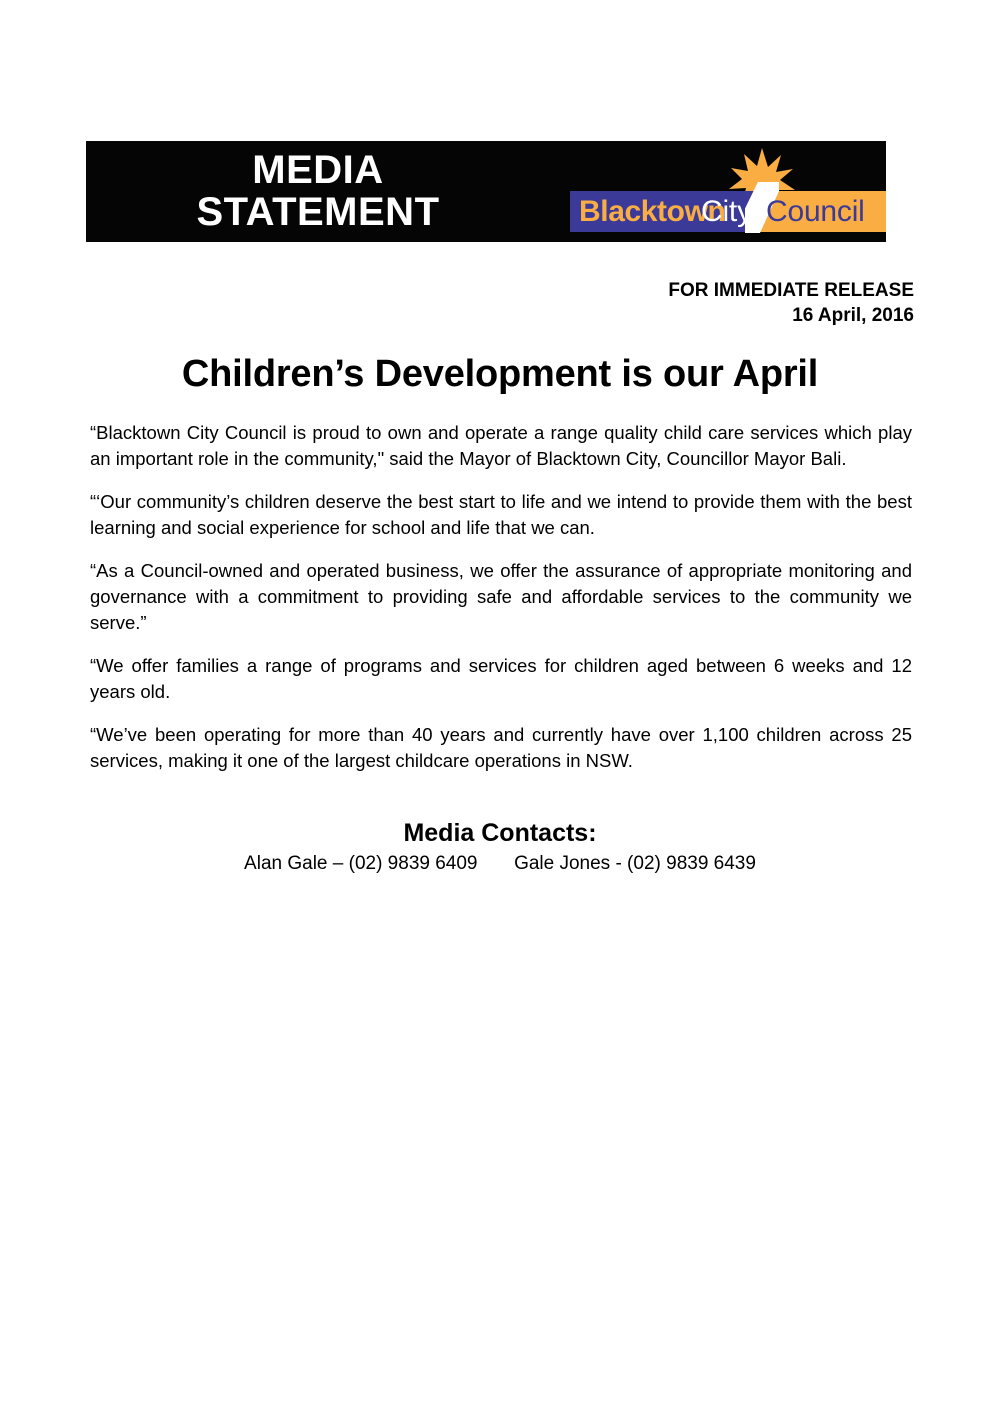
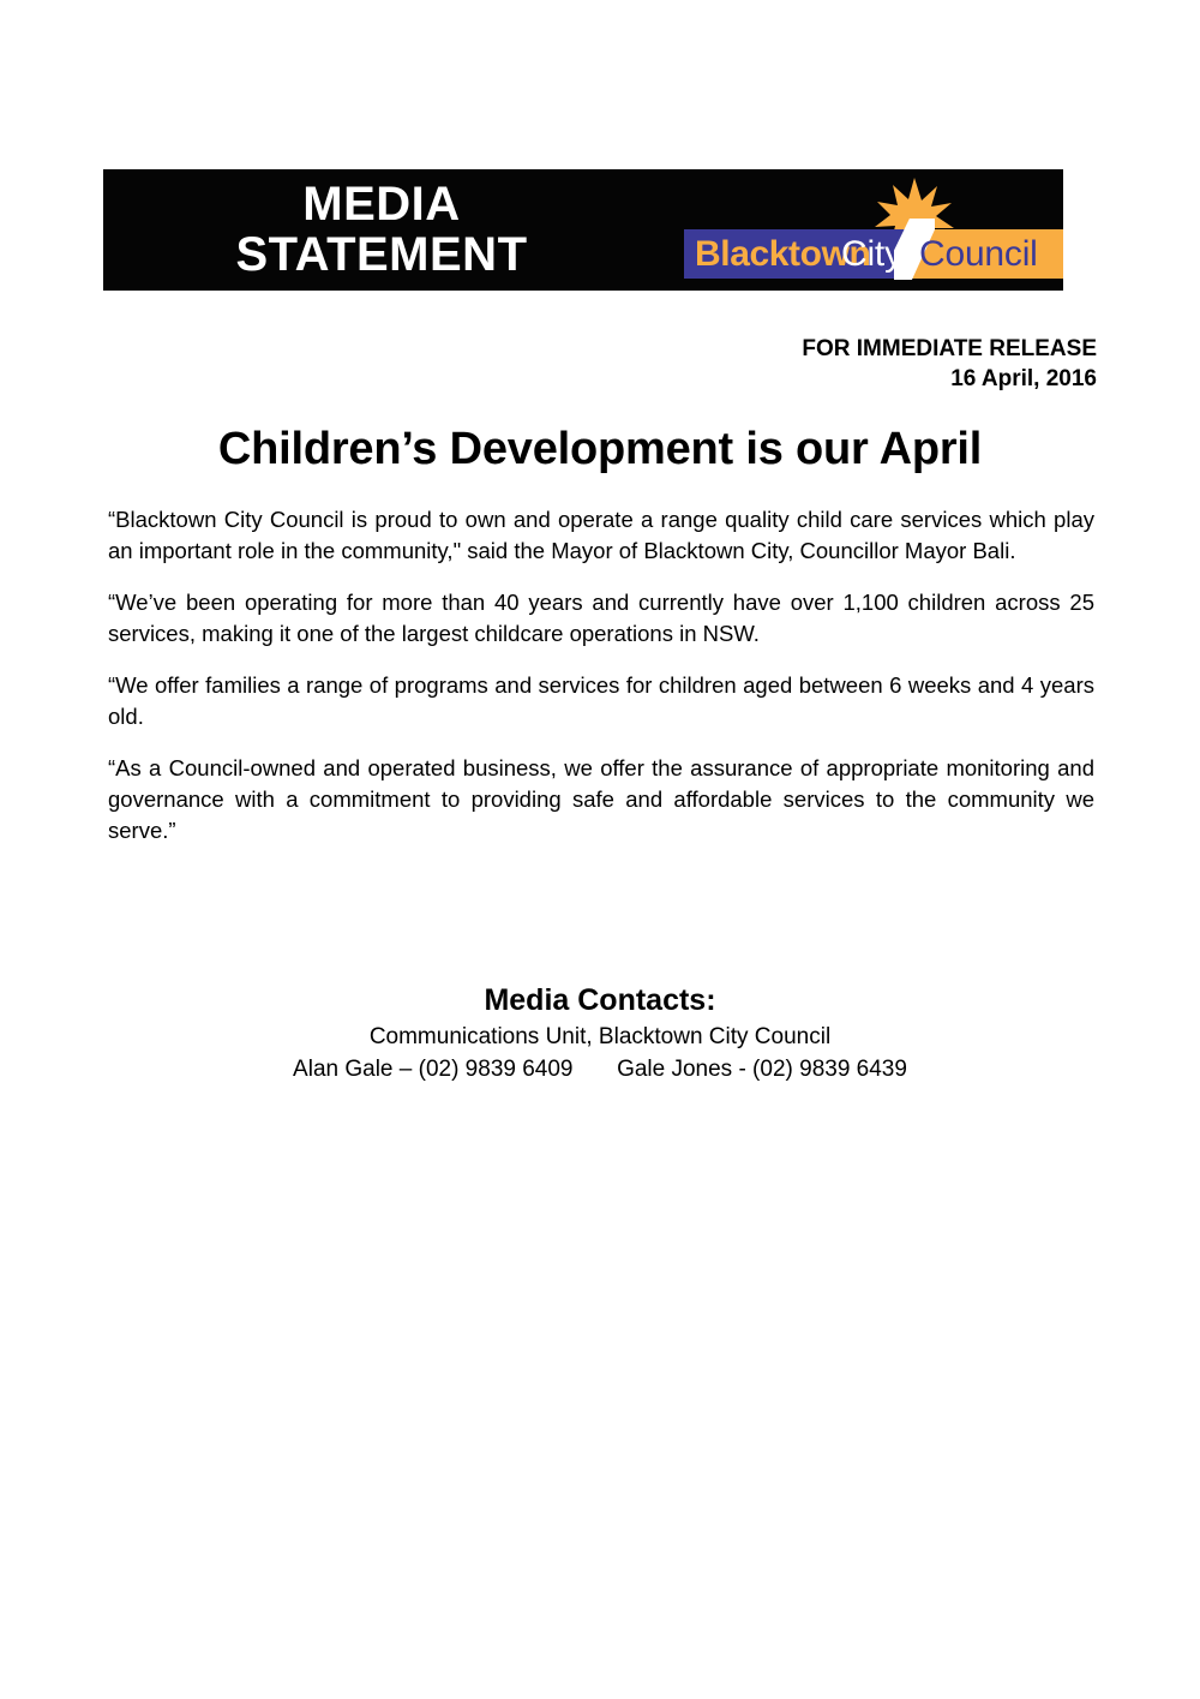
  MEDIA
  STATEMENT
  Blacktown
  City
  Council
  FOR IMMEDIATE RELEASE
  16 April, 2016
  Children’s Development is our April
  “Blacktown City Council is proud to own and operate a range quality child care services which play an important role in the community," said the Mayor of Blacktown City, Councillor Mayor Bali.
- “‘Our community’s children deserve the best start to life and we intend to provide them with the best learning and social experience for school and life that we can.
- “As a Council-owned and operated business, we offer the assurance of appropriate monitoring and governance with a commitment to providing safe and affordable services to the community we serve.”
+ “We’ve been operating for more than 40 years and currently have over 1,100 children across 25 services, making it one of the largest childcare operations in NSW.
- “We offer families a range of programs and services for children aged between 6 weeks and 12 years old.
+ “We offer families a range of programs and services for children aged between 6 weeks and 4 years old.
- “We’ve been operating for more than 40 years and currently have over 1,100 children across 25 services, making it one of the largest childcare operations in NSW.
+ “As a Council-owned and operated business, we offer the assurance of appropriate monitoring and governance with a commitment to providing safe and affordable services to the community we serve.”
  Media Contacts:
+ Communications Unit, Blacktown City Council
  Alan Gale – (02) 9839 6409 Gale Jones - (02) 9839 6439
